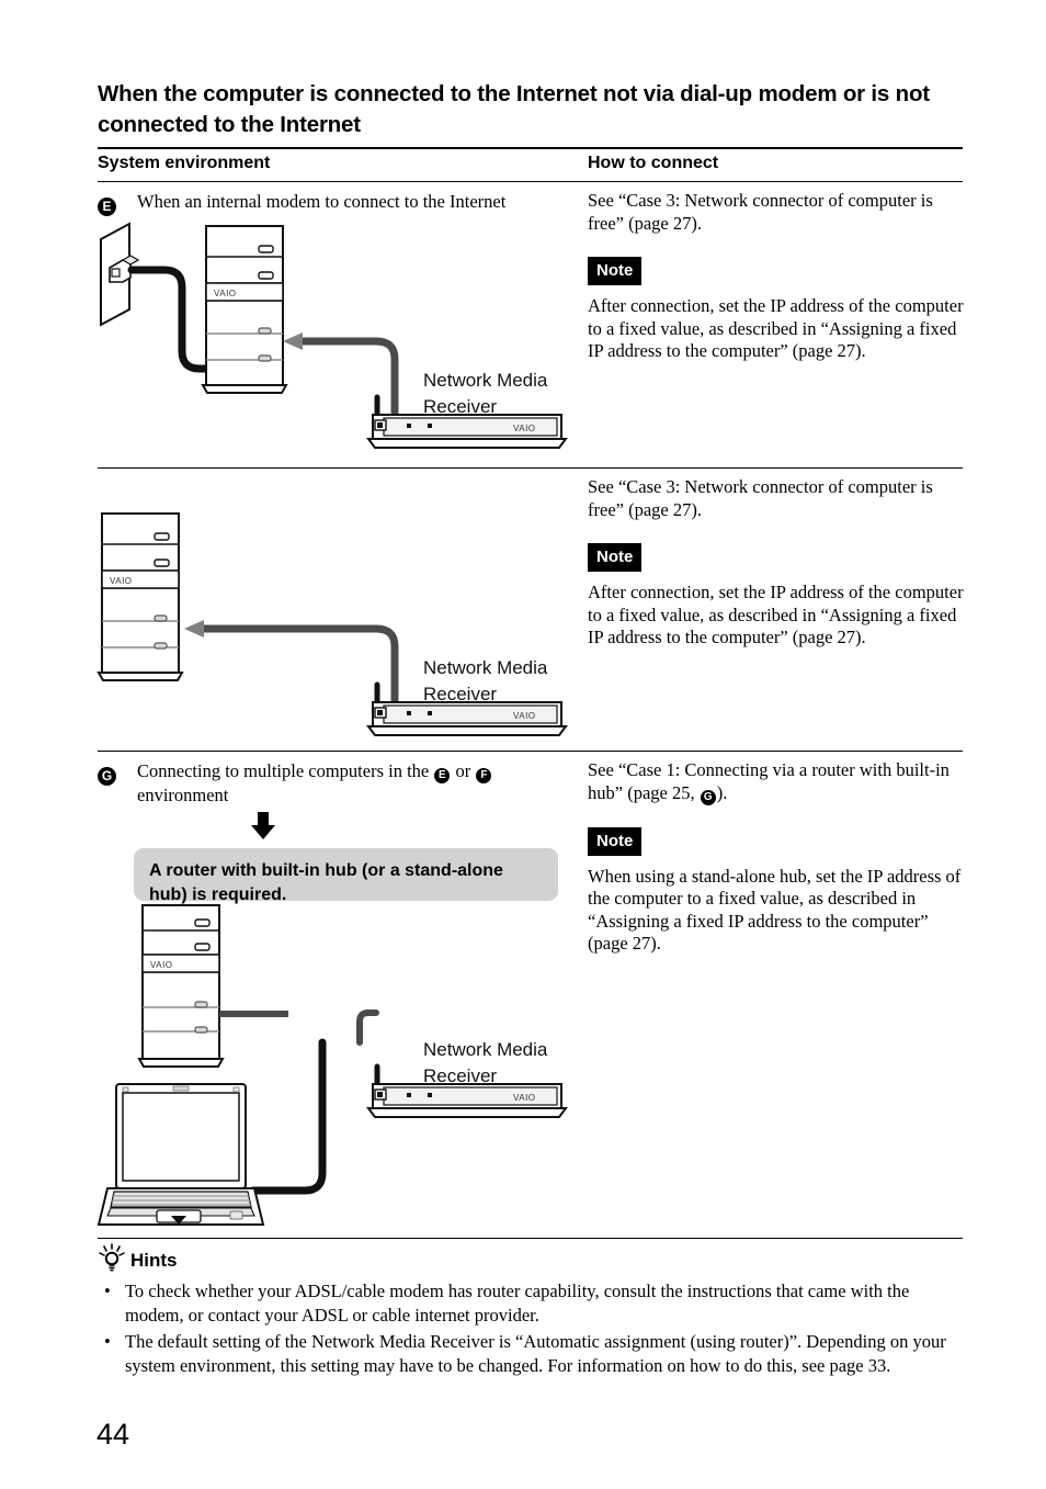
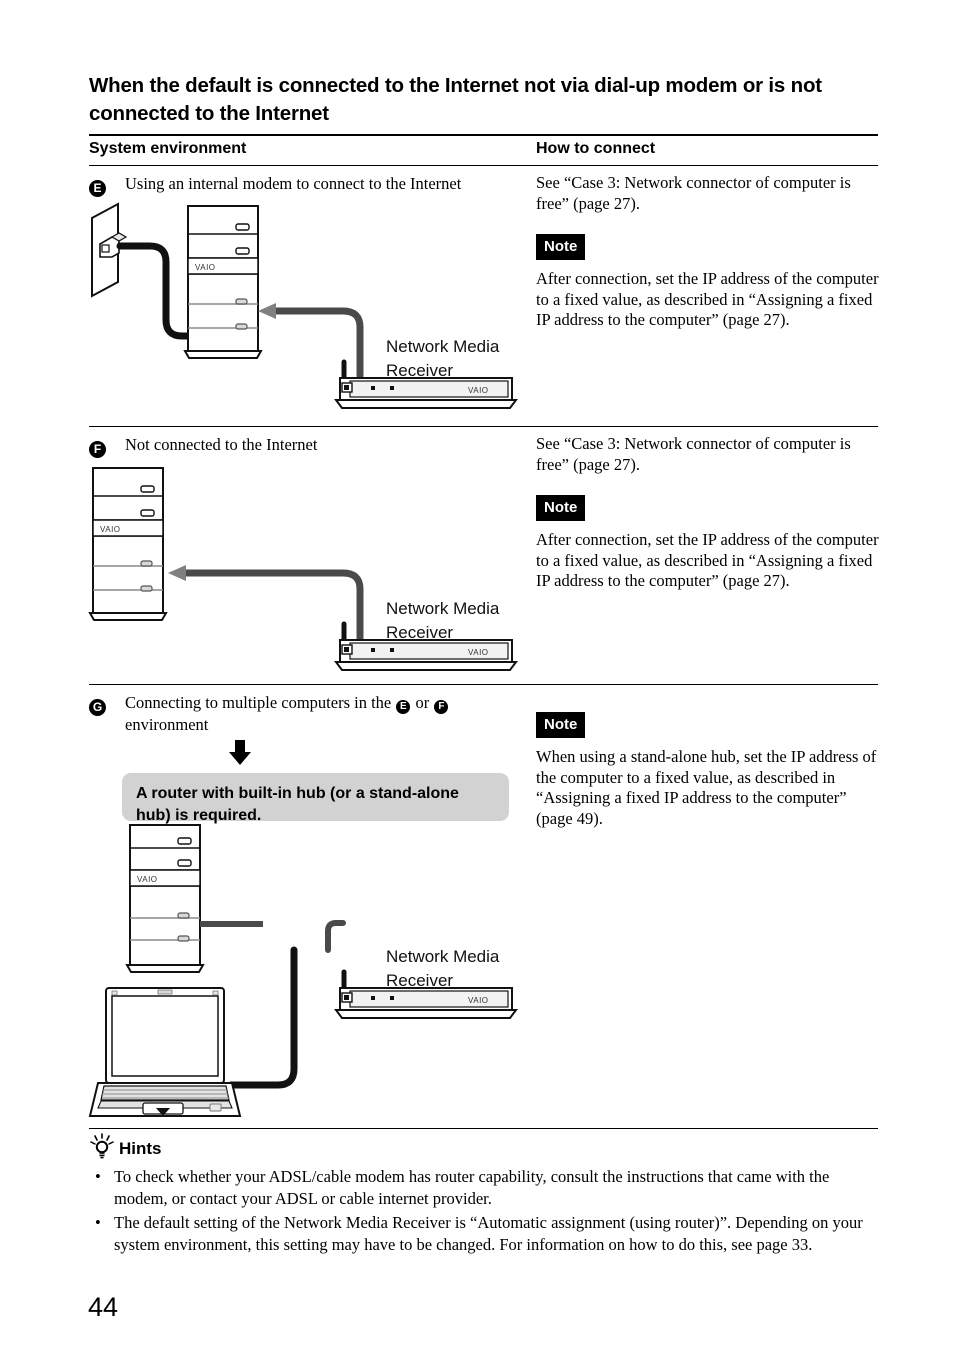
- When the computer is connected to the Internet not via dial-up modem or is not connected to the Internet
+ When the default is connected to the Internet not via dial-up modem or is not connected to the Internet
  System environment
  How to connect
  E
- When an internal modem to connect to the Internet
+ Using an internal modem to connect to the Internet
  VAIO
  Network Media
  Receiver
  VAIO
  See “Case 3: Network connector of computer is free” (page 27).
  Note
  After connection, set the IP address of the computer to a fixed value, as described in “Assigning a fixed IP address to the computer” (page 27).
+ F
+ Not connected to the Internet
  VAIO
  Network Media
  Receiver
  VAIO
  See “Case 3: Network connector of computer is free” (page 27).
  Note
  After connection, set the IP address of the computer to a fixed value, as described in “Assigning a fixed IP address to the computer” (page 27).
  G
  Connecting to multiple computers in the E or F environment
  A router with built-in hub (or a stand-alone hub) is required.
  VAIO
  Network Media
  Receiver
  VAIO
- See “Case 1: Connecting via a router with built-in hub” (page 25, G ).
  Note
- When using a stand-alone hub, set the IP address of the computer to a fixed value, as described in “Assigning a fixed IP address to the computer” (page 27).
+ When using a stand-alone hub, set the IP address of the computer to a fixed value, as described in “Assigning a fixed IP address to the computer” (page 49).
  Hints
  •
  To check whether your ADSL/cable modem has router capability, consult the instructions that came with the modem, or contact your ADSL or cable internet provider.
  •
  The default setting of the Network Media Receiver is “Automatic assignment (using router)”. Depending on your system environment, this setting may have to be changed. For information on how to do this, see page 33.
  44
